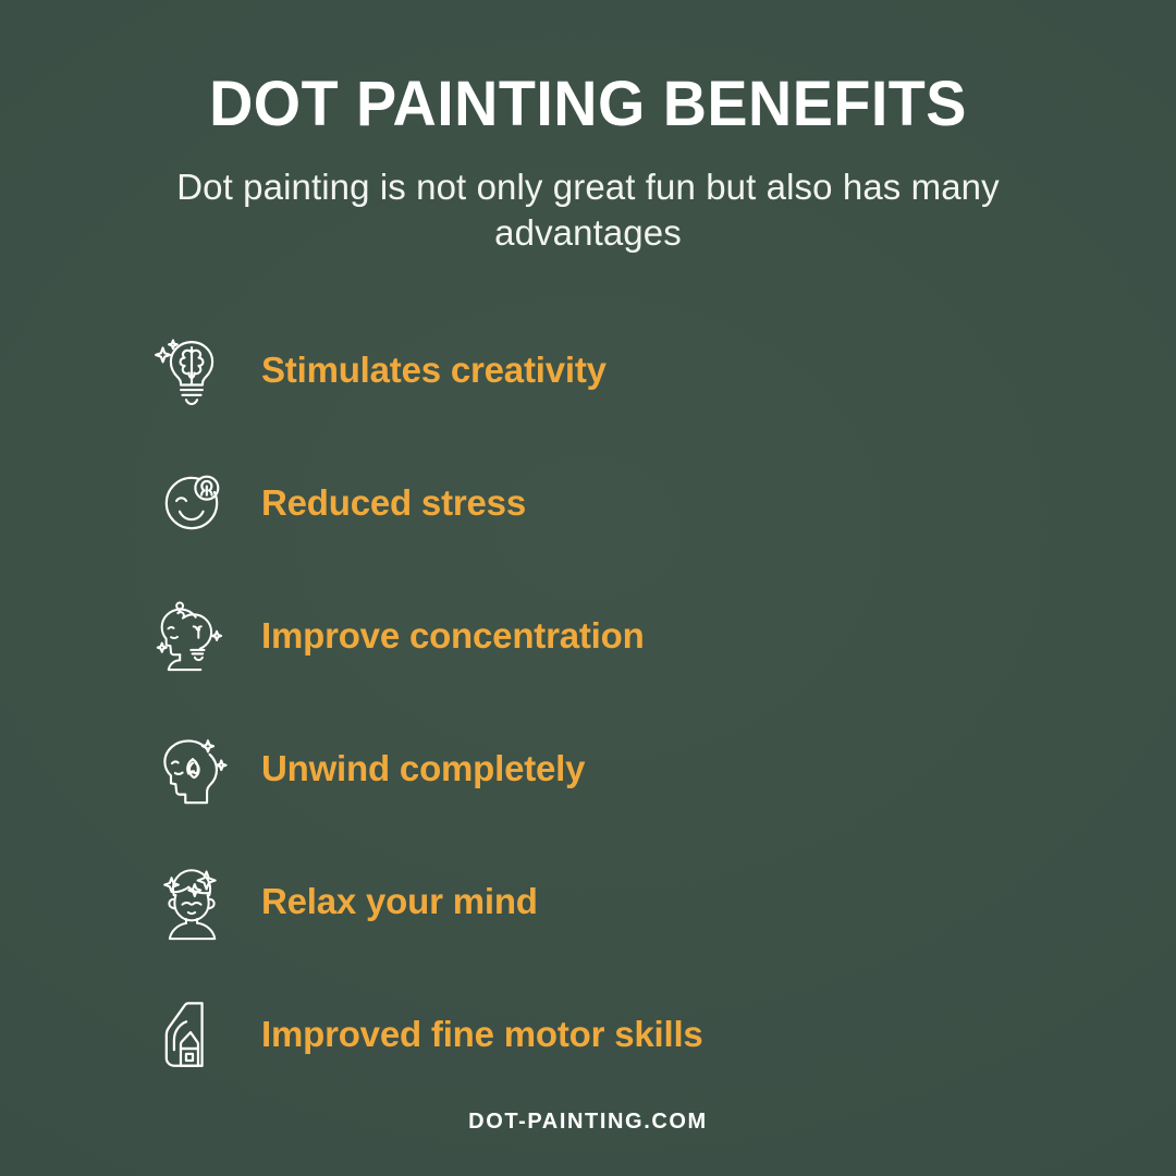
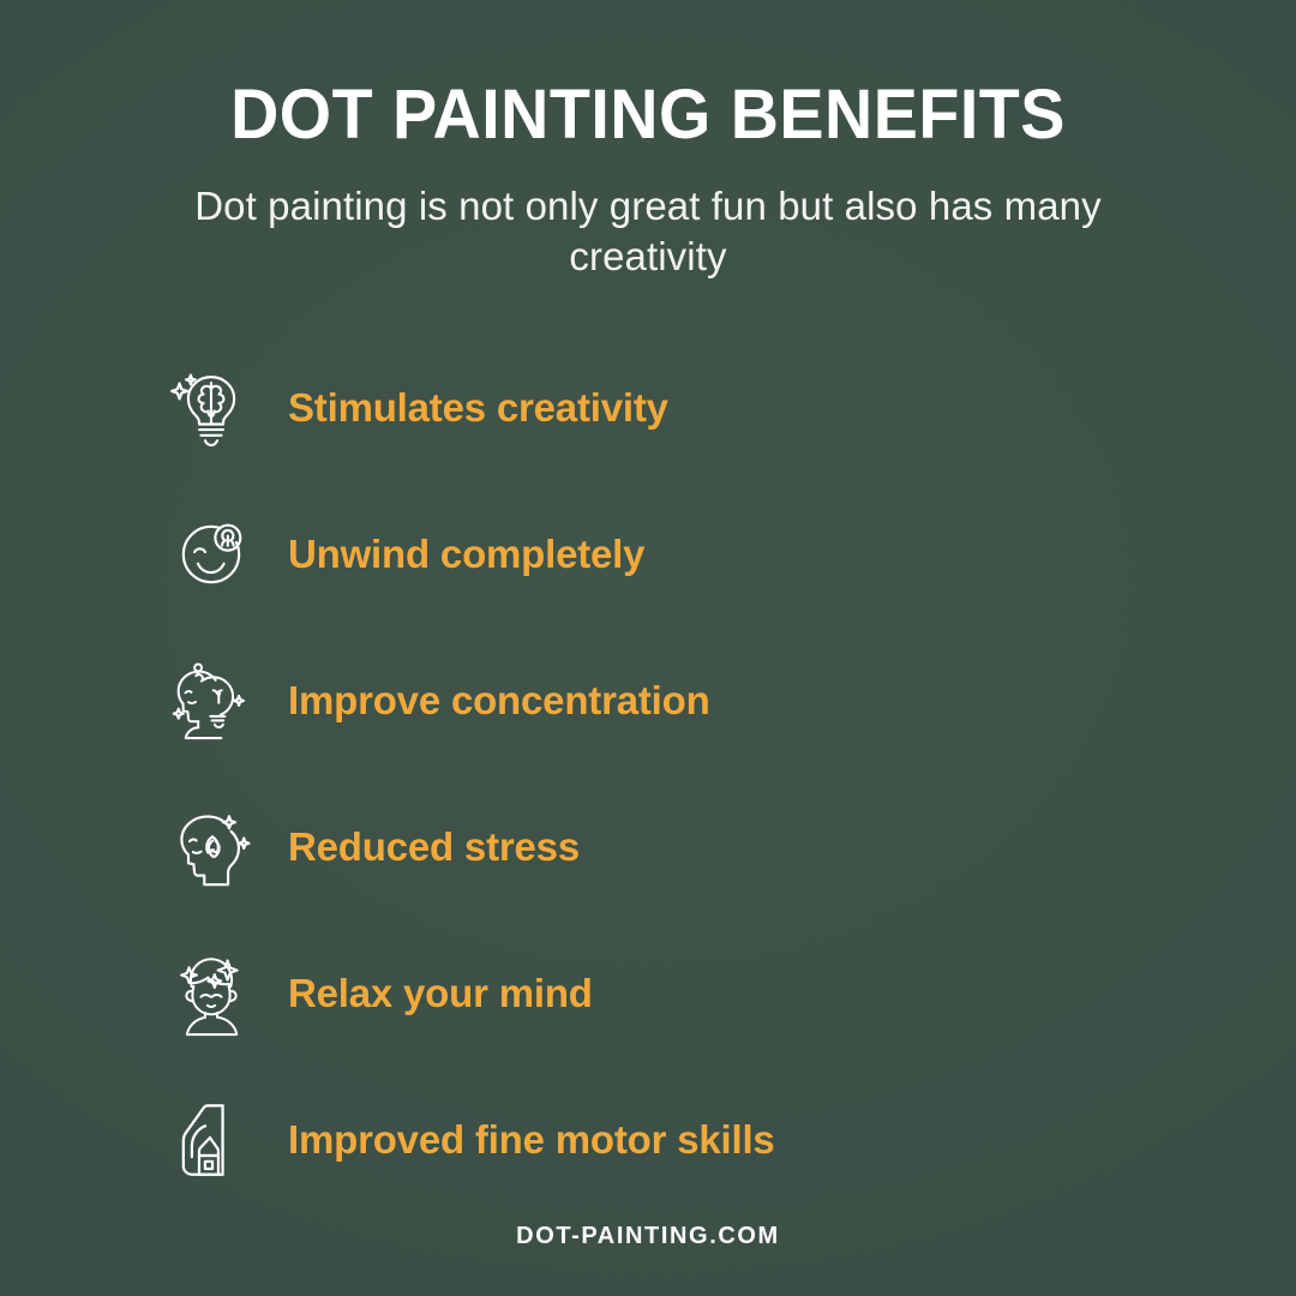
  DOT PAINTING BENEFITS
- Dot painting is not only great fun but also has many advantages
+ Dot painting is not only great fun but also has many creativity
  Stimulates creativity
- Reduced stress
+ Unwind completely
  Improve concentration
- Unwind completely
+ Reduced stress
  Relax your mind
  Improved fine motor skills
  DOT-PAINTING.COM
